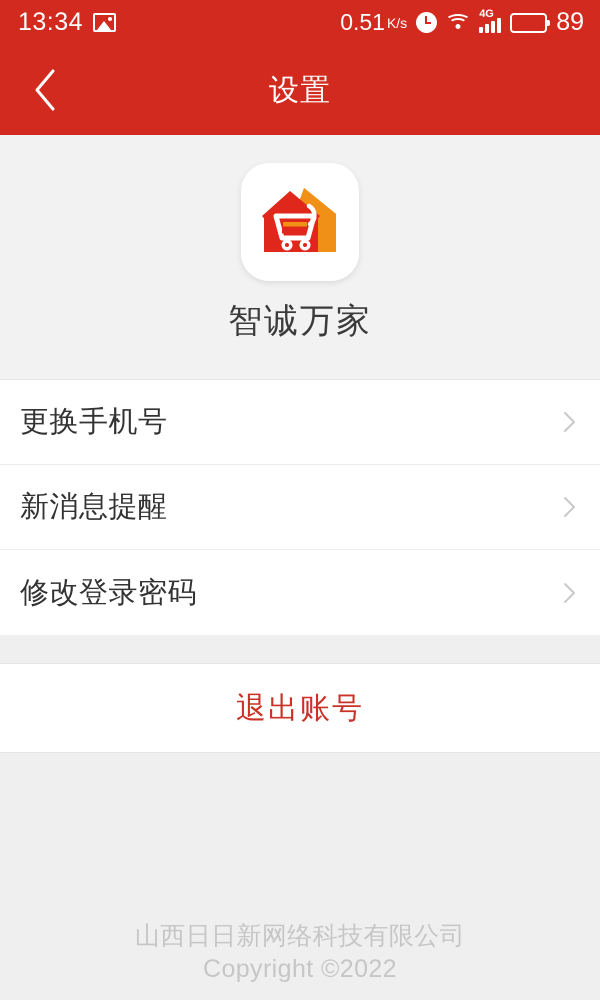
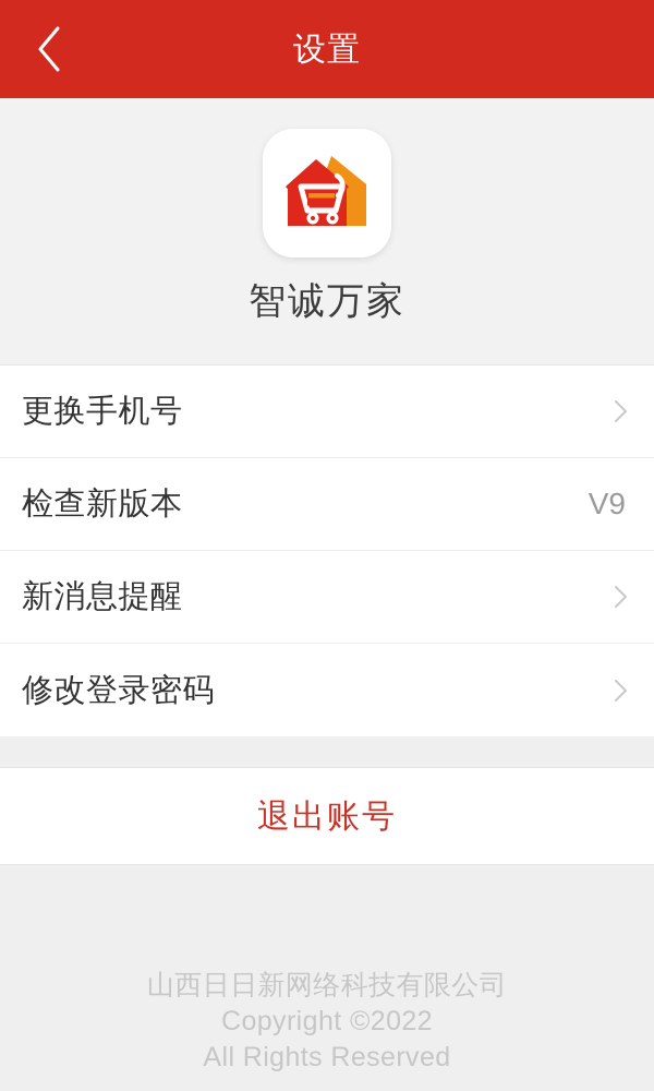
- 13:34
- 0.51
- K/s
- 4G
- 89
  设置
  智诚万家
  更换手机号
+ 检查新版本
+ V9
  新消息提醒
  修改登录密码
  退出账号
  山西日日新网络科技有限公司
  Copyright ©2022
+ All Rights Reserved
